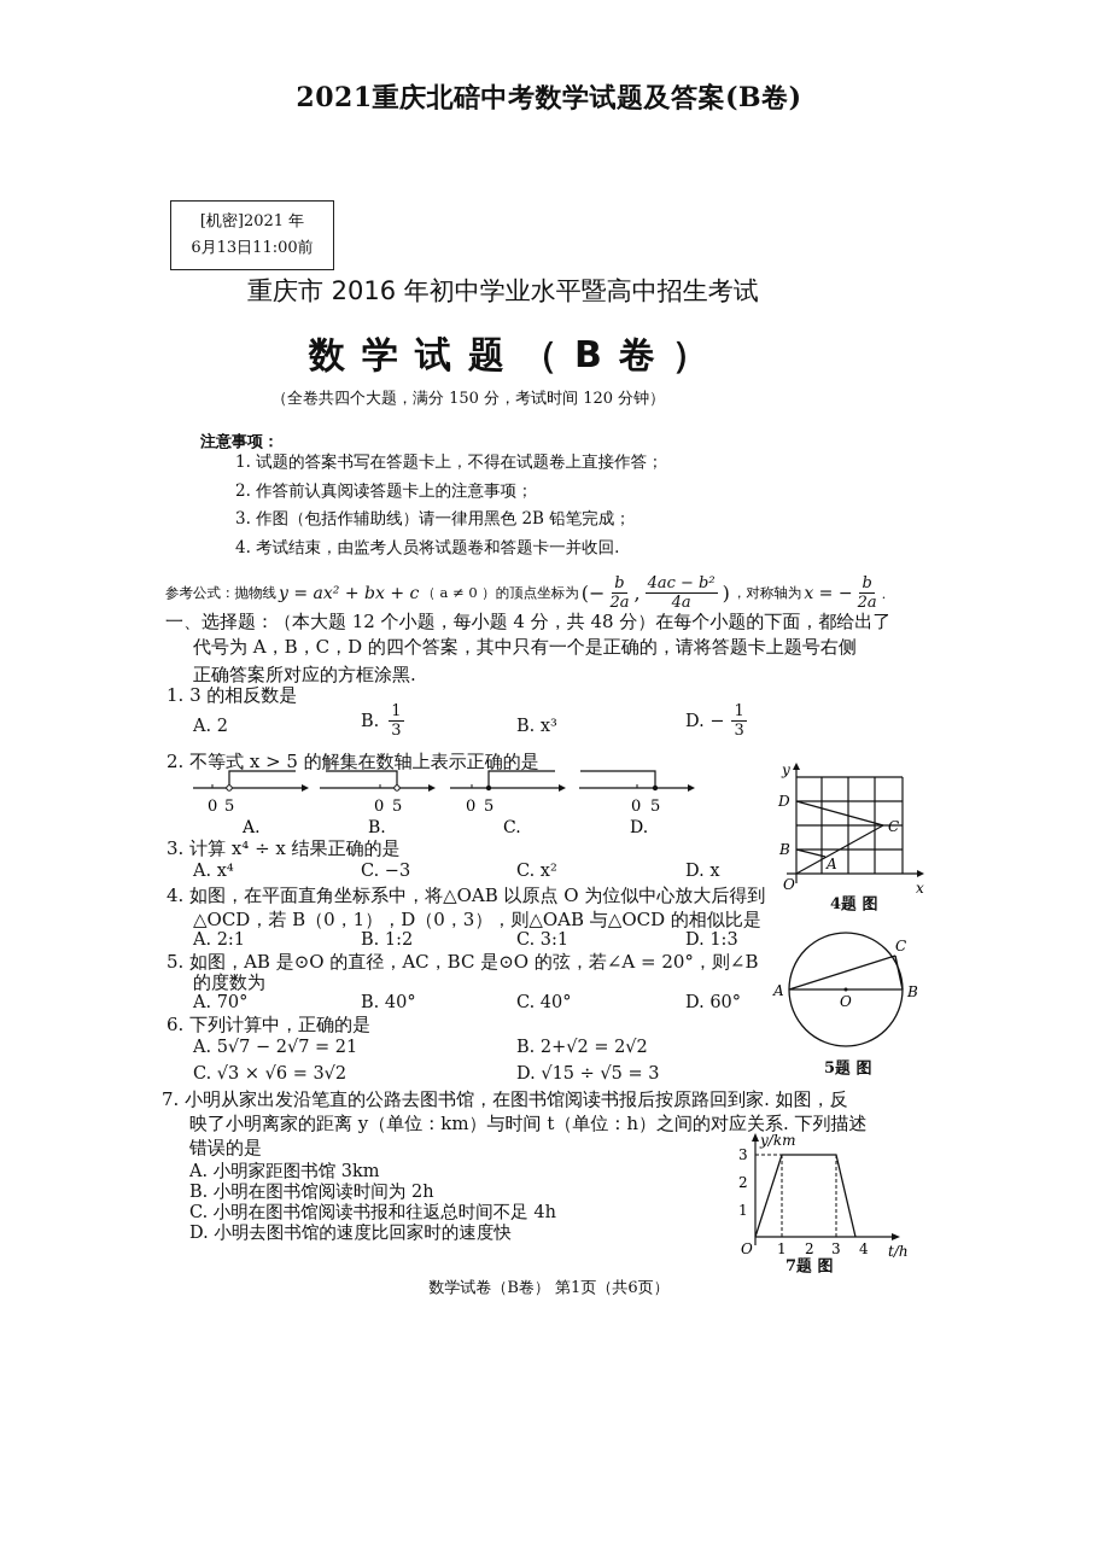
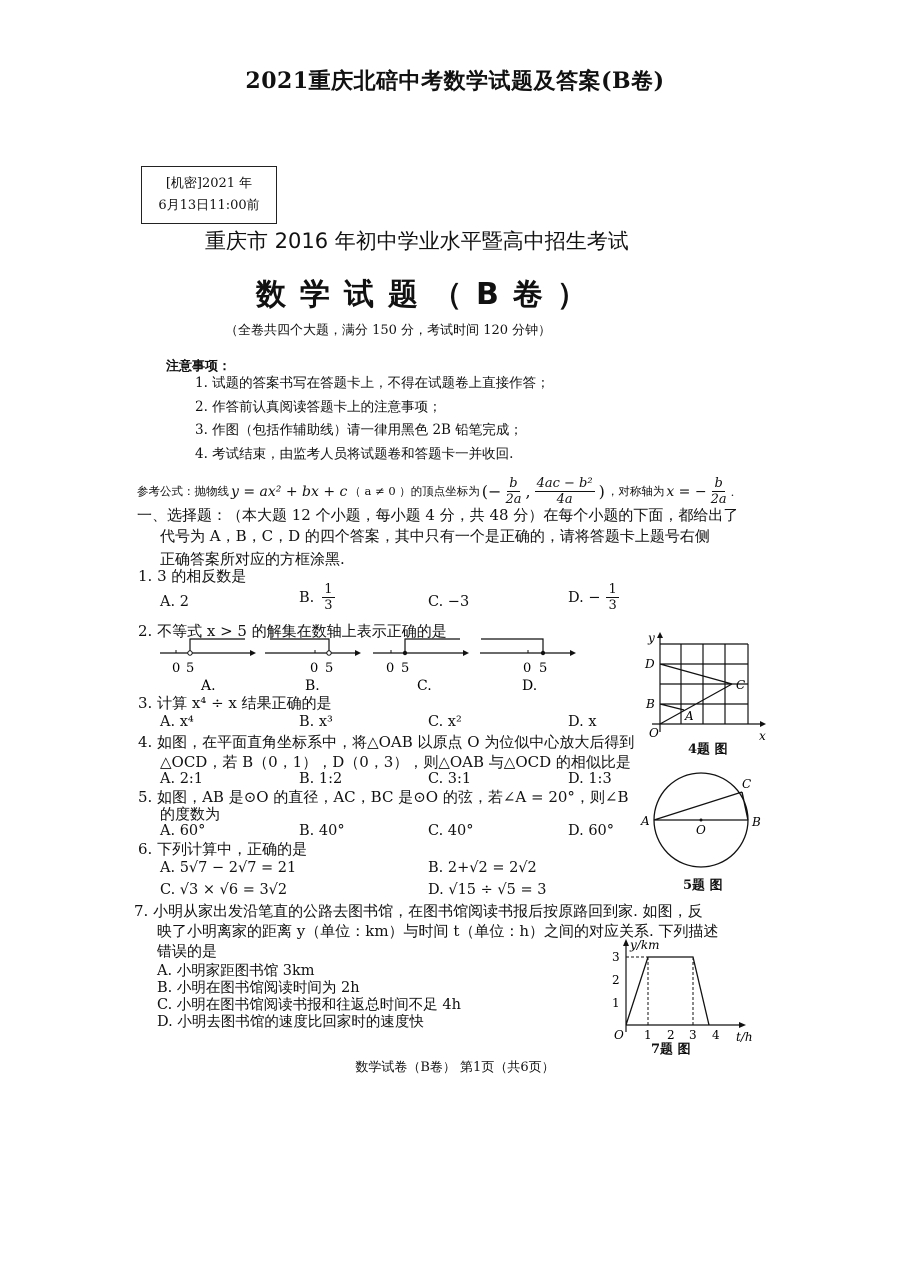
  2021重庆北碚中考数学试题及答案(B卷)
  [机密]2021 年
  6月13日11:00前
  重庆市 2016 年初中学业水平暨高中招生考试
  数学试题（B卷）
  （全卷共四个大题，满分 150 分，考试时间 120 分钟）
  注意事项：
  1. 试题的答案书写在答题卡上，不得在试题卷上直接作答；
  2. 作答前认真阅读答题卡上的注意事项；
  3. 作图（包括作辅助线）请一律用黑色 2B 铅笔完成；
  4. 考试结束，由监考人员将试题卷和答题卡一并收回.
  参考公式：抛物线
  y = ax² + bx + c
  （ a ≠ 0 ）的顶点坐标为
  (−
  b
  2a
  ,
  4ac − b²
  4a
  )
  ，对称轴为
  x = −
  b
  2a
  .
  一、选择题：（本大题 12 个小题，每小题 4 分，共 48 分）在每个小题的下面，都给出了
  代号为 A，B，C，D 的四个答案，其中只有一个是正确的，请将答题卡上题号右侧
  正确答案所对应的方框涂黑.
  1. 3 的相反数是
  A. 2
  B.
  1
  3
- B. x³
+ C. −3
  D. −
  1
  3
  2. 不等式 x > 5 的解集在数轴上表示正确的是
  0
  5
  A.
  0
  5
  B.
  0
  5
  C.
  0
  5
  D.
  3. 计算 x⁴ ÷ x 结果正确的是
  A. x⁴
- C. −3
+ B. x³
  C. x²
  D. x
  4. 如图，在平面直角坐标系中，将△OAB 以原点 O 为位似中心放大后得到
  △OCD，若 B（0，1），D（0，3），则△OAB 与△OCD 的相似比是
  A. 2:1
  B. 1:2
  C. 3:1
  D. 1:3
  5. 如图，AB 是⊙O 的直径，AC，BC 是⊙O 的弦，若∠A = 20°，则∠B
  的度数为
- A. 70°
+ A. 60°
  B. 40°
  C. 40°
  D. 60°
  6. 下列计算中，正确的是
  A. 5√7 − 2√7 = 21
  B. 2+√2 = 2√2
  C. √3 × √6 = 3√2
  D. √15 ÷ √5 = 3
  7. 小明从家出发沿笔直的公路去图书馆，在图书馆阅读书报后按原路回到家. 如图，反
  映了小明离家的距离 y（单位：km）与时间 t（单位：h）之间的对应关系. 下列描述
  错误的是
  A. 小明家距图书馆 3km
  B. 小明在图书馆阅读时间为 2h
  C. 小明在图书馆阅读书报和往返总时间不足 4h
  D. 小明去图书馆的速度比回家时的速度快
  y
  x
  O
  D
  B
  C
  A
  4题 图
  A
  B
  C
  O
  5题 图
  y/km
  3
  2
  1
  O
  1
  2
  3
  4
  t/h
  7题 图
  数学试卷（B卷） 第1页（共6页）
